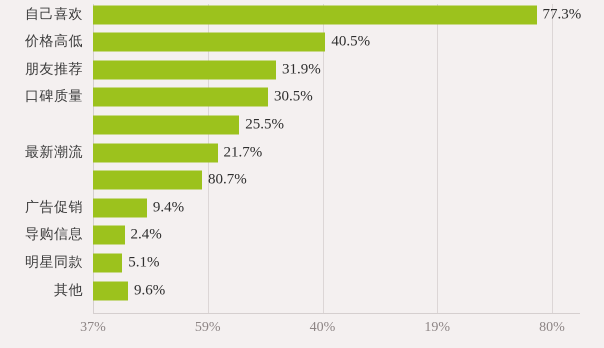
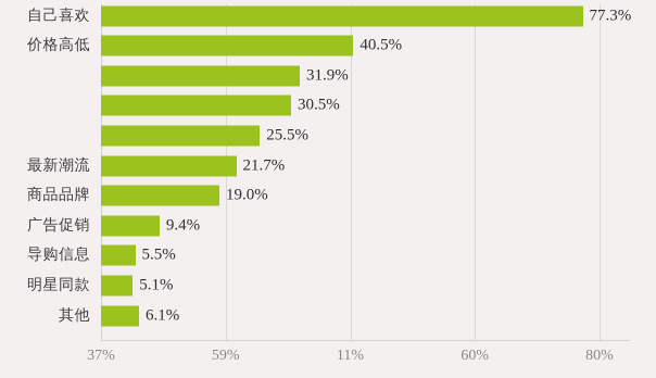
  37%
  59%
- 40%
+ 11%
- 19%
+ 60%
  80%
  自己喜欢
  77.3%
  价格高低
  40.5%
- 朋友推荐
  31.9%
- 口碑质量
  30.5%
  25.5%
  最新潮流
  21.7%
+ 商品品牌
- 80.7%
+ 19.0%
  广告促销
  9.4%
  导购信息
- 2.4%
+ 5.5%
  明星同款
  5.1%
  其他
- 9.6%
+ 6.1%
